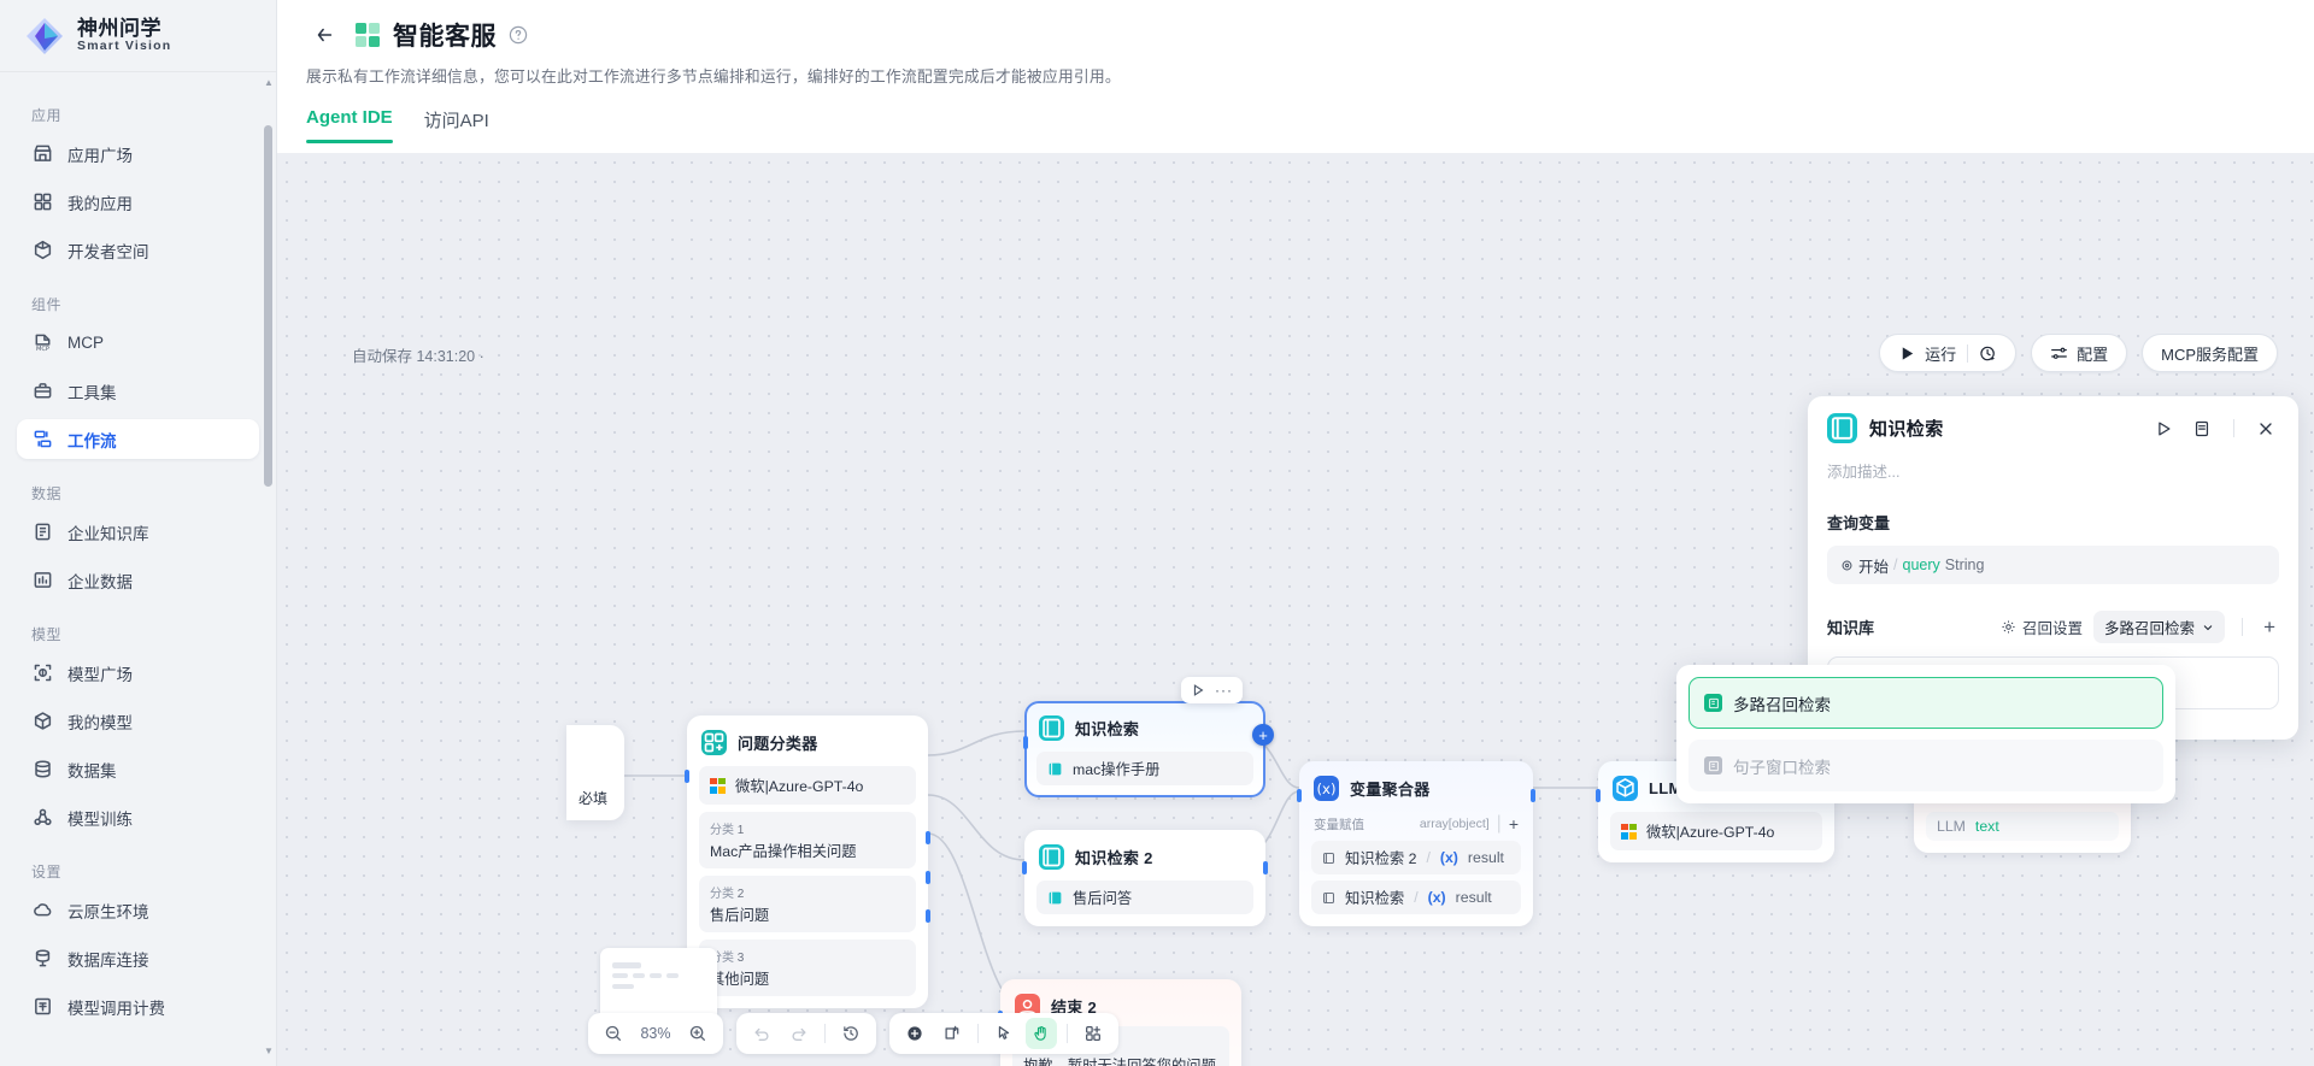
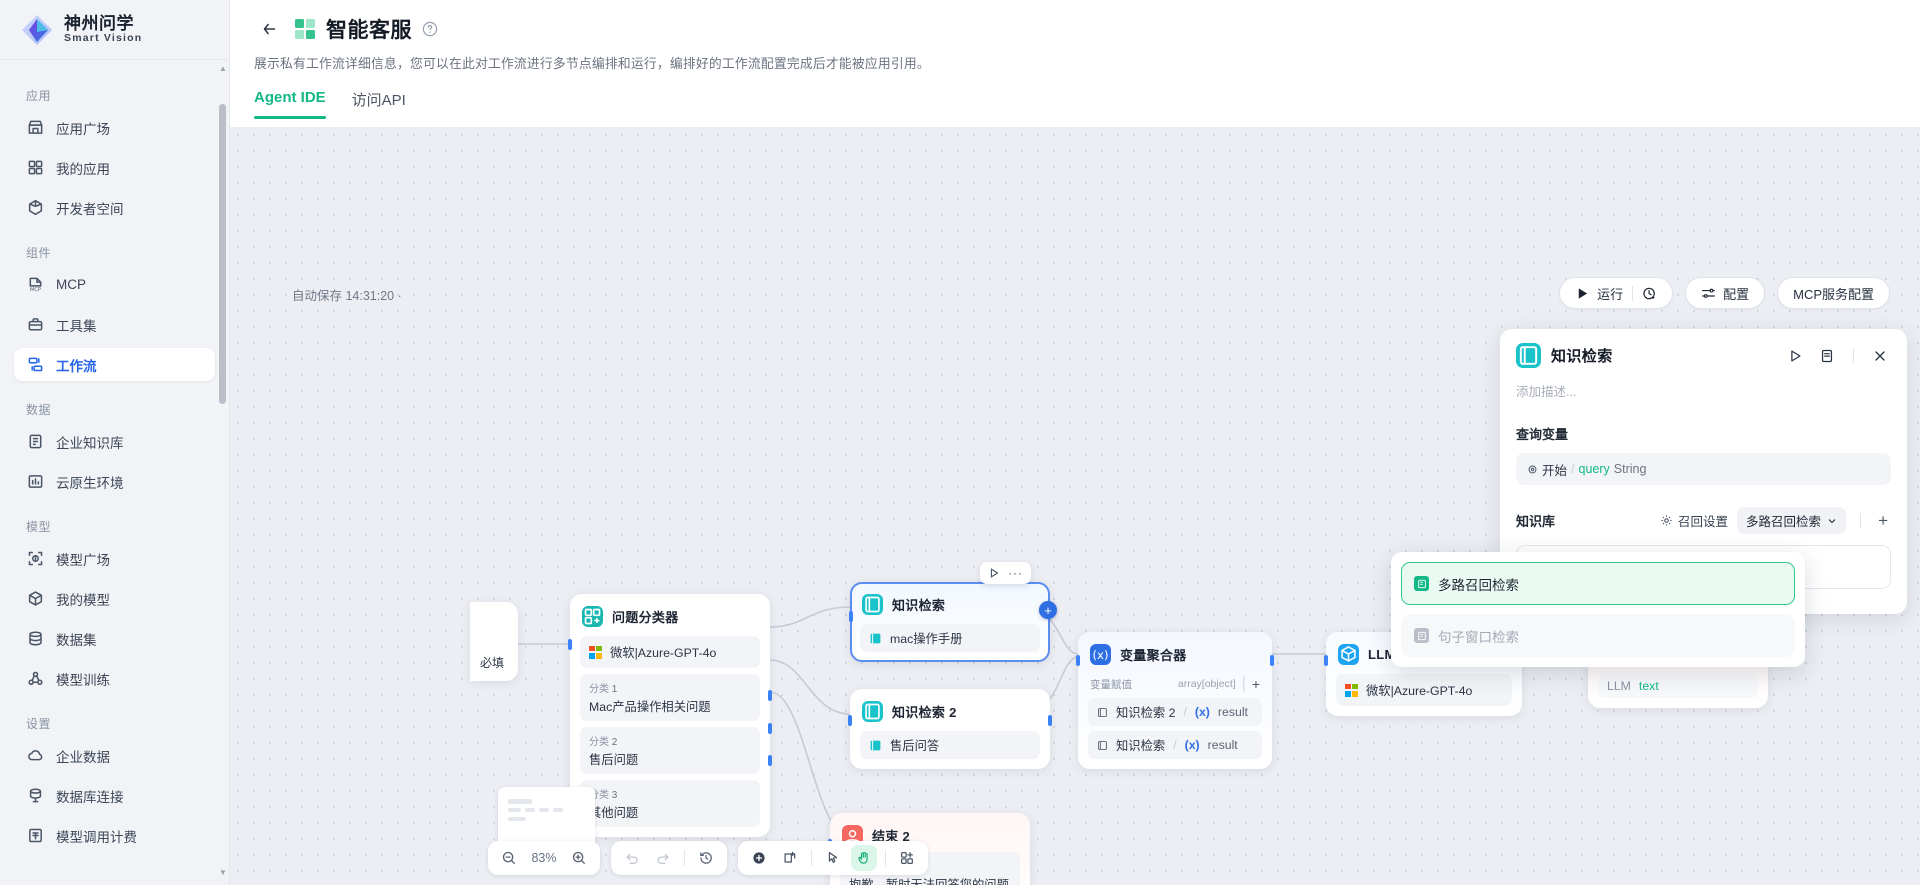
  神州问学
  Smart Vision
  应用
  应用广场
  我的应用
  开发者空间
  组件
  MCP
  工具集
  工作流
  数据
  企业知识库
- 企业数据
+ 云原生环境
  模型
  模型广场
  我的模型
  数据集
  模型训练
  设置
- 云原生环境
+ 企业数据
  数据库连接
  模型调用计费
  ▲
  ▼
  智能客服
  展示私有工作流详细信息，您可以在此对工作流进行多节点编排和运行，编排好的工作流配置完成后才能被应用引用。
  Agent IDE
  访问API
  自动保存 14:31:20 ·
  运行
  配置
  MCP服务配置
  问题分类器
  微软|Azure-GPT-4o
  分类 1
  Mac产品操作相关问题
  分类 2
  售后问题
  其他问题
  必填
  ···
  知识检索
  mac操作手册
  +
  知识检索 2
  售后问答
  结束 2
  (x)
  变量聚合器
  变量赋值
  array[object]
  |
  +
  知识检索 2
  /
  (x)
  result
  知识检索
  /
  (x)
  result
  微软|Azure-GPT-4o
  LLM
  text
  83%
  知识检索
  添加描述...
  查询变量
  开始
  /
  query
  String
  知识库
  召回设置
  多路召回检索
  +
  多路召回检索
  句子窗口检索
